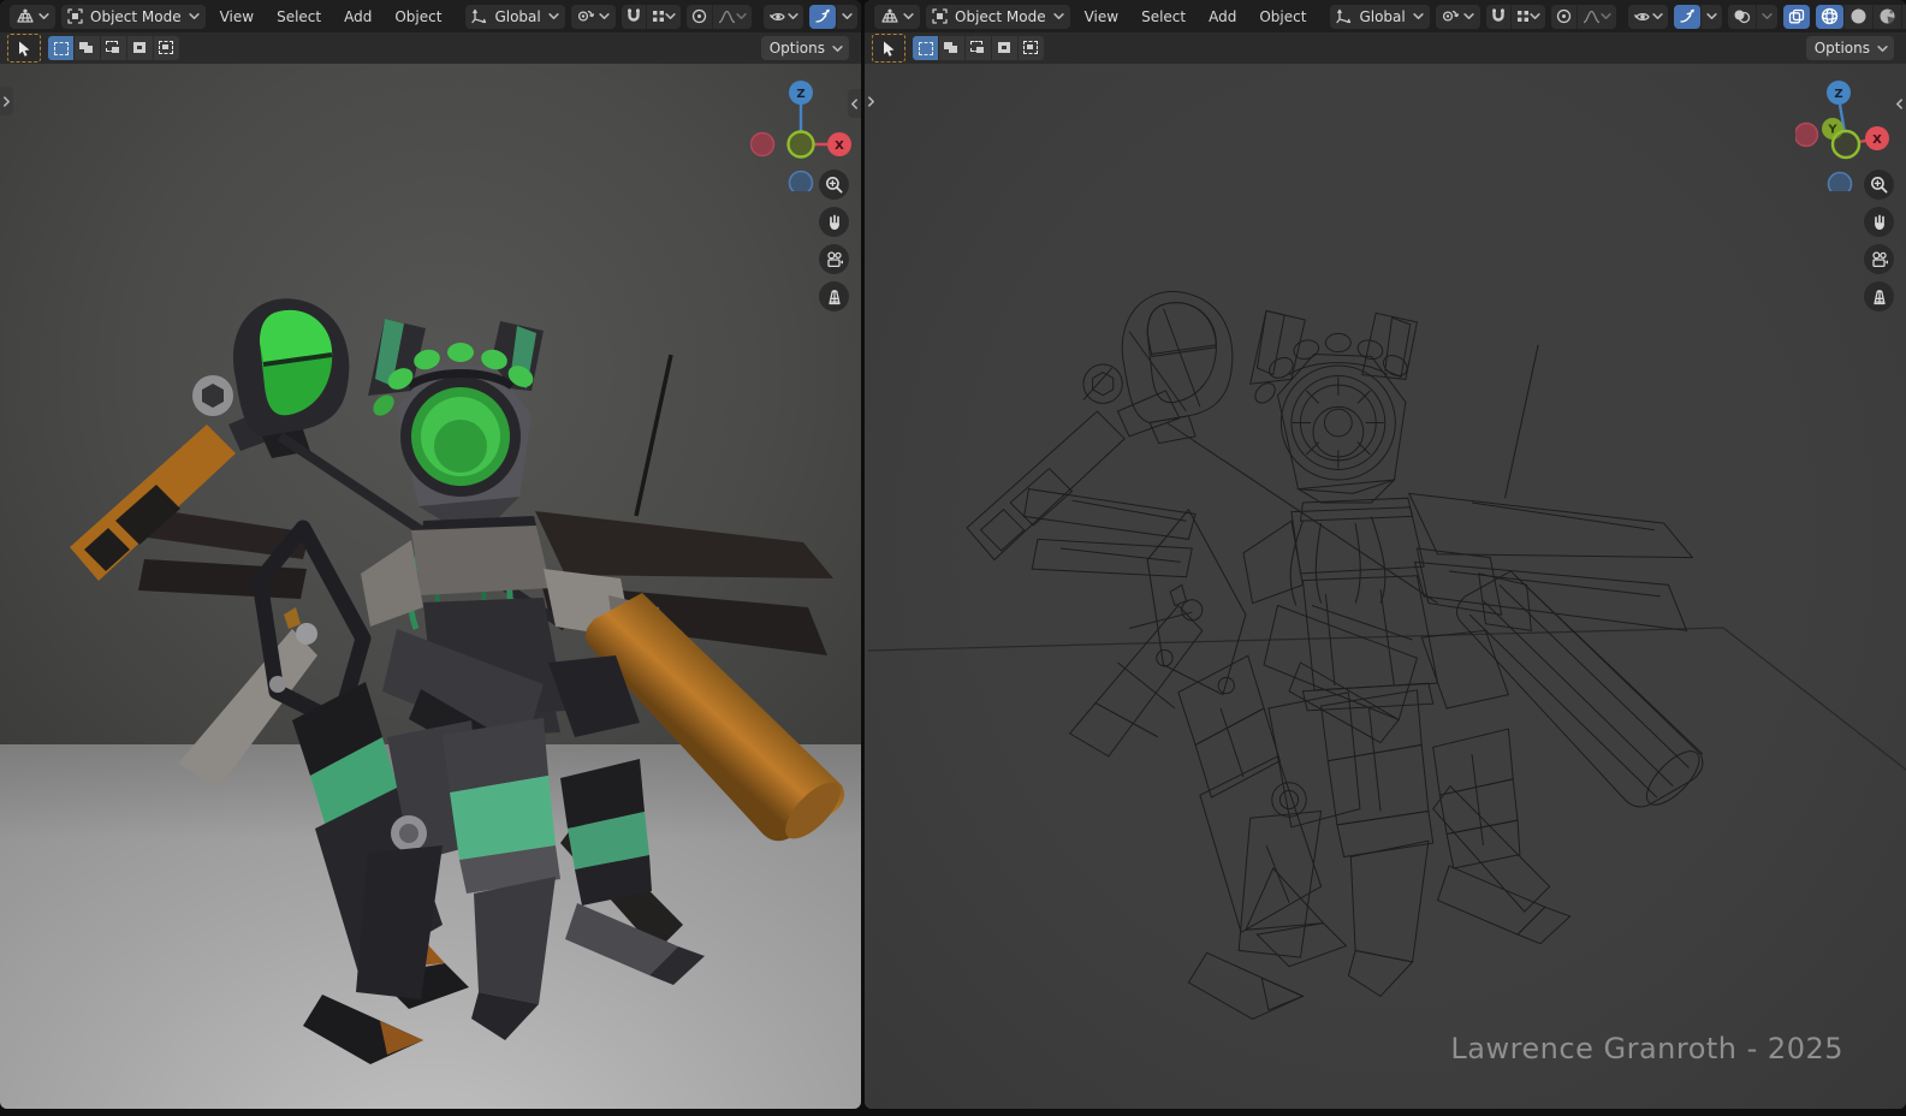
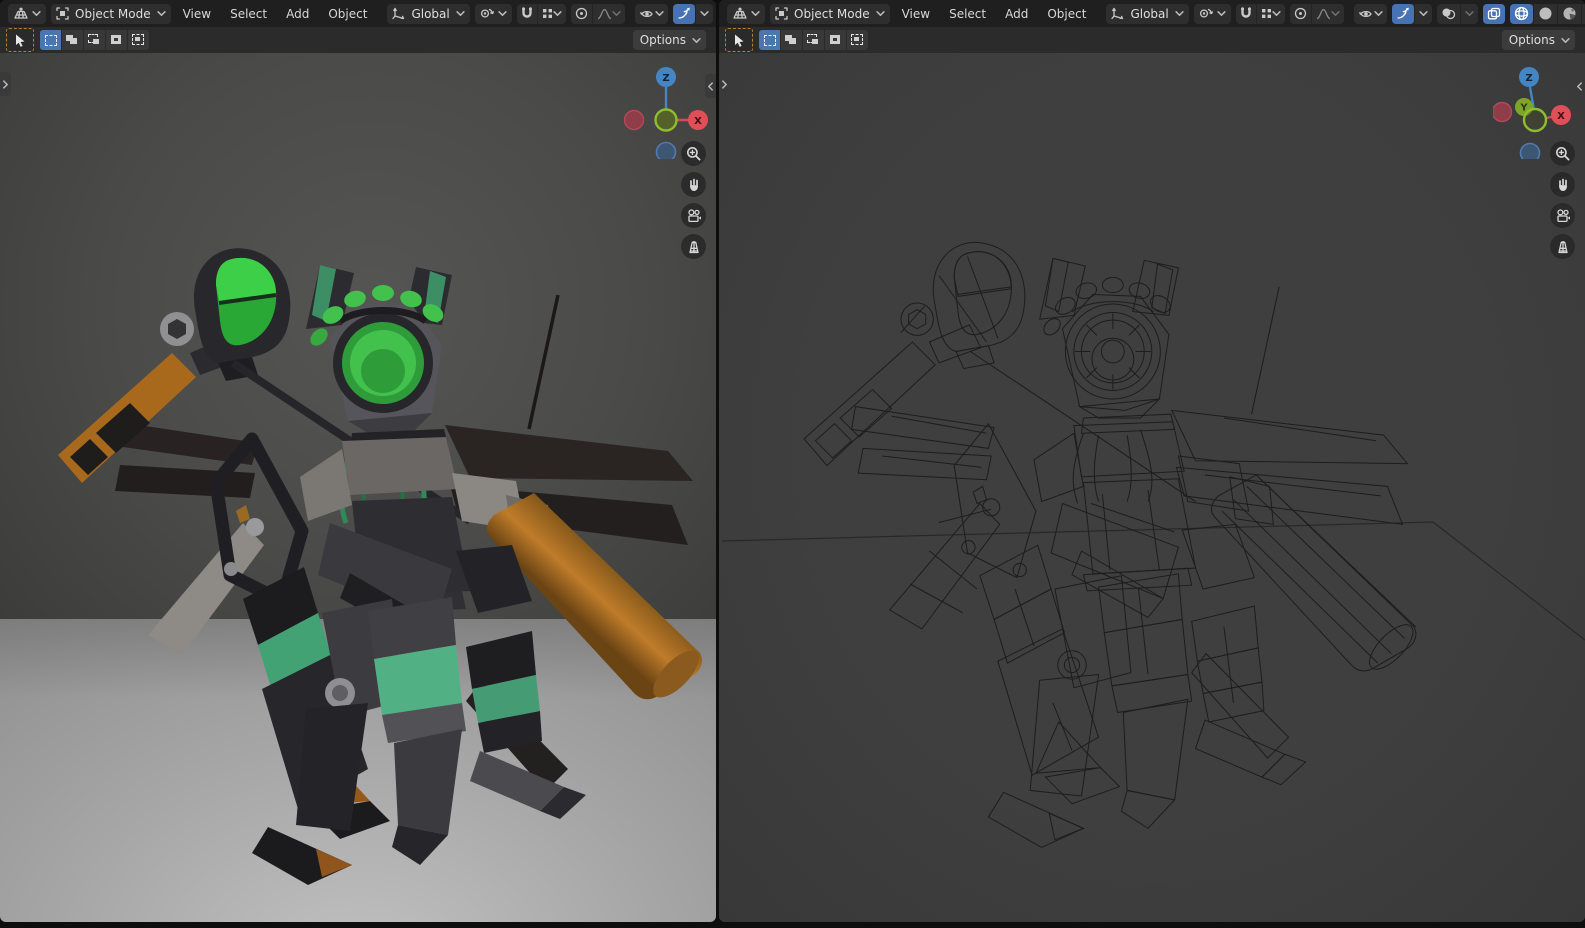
  Object Mode
  View
  Select
  Add
  Object
  Global
  Options
  Z
  X
  Object Mode
  View
  Select
  Add
  Object
  Global
  Options
  Z
  Y
  X
- Lawrence Granroth - 2025
